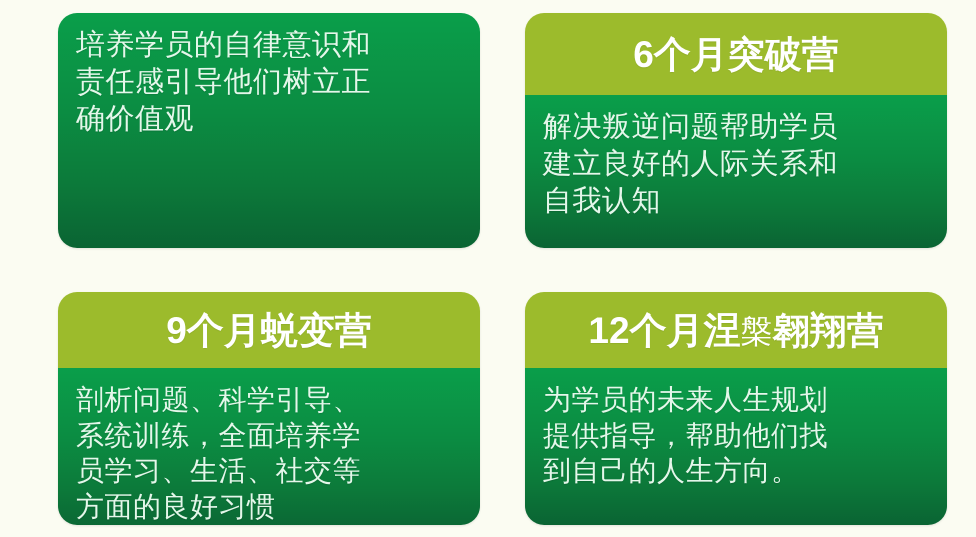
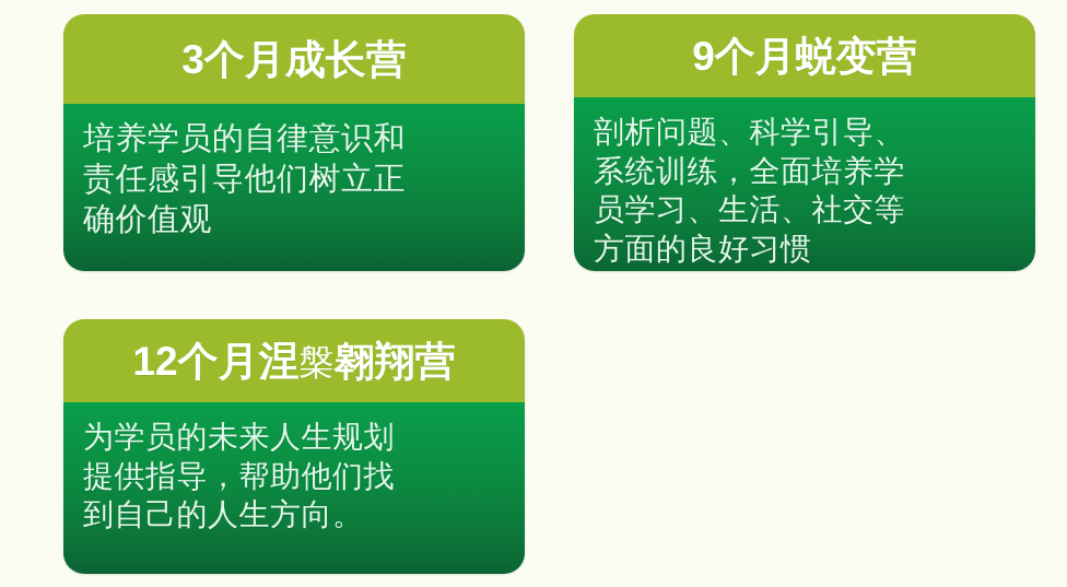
+ 3个月成长营
  培养学员的自律意识和
  责任感引导他们树立正
  确价值观
- 6个月突破营
- 解决叛逆问题帮助学员
- 建立良好的人际关系和
- 自我认知
  9个月蜕变营
  剖析问题、科学引导、
  系统训练，全面培养学
  员学习、生活、社交等
  方面的良好习惯
  12个月涅槃翱翔营
  为学员的未来人生规划
  提供指导，帮助他们找
  到自己的人生方向。
